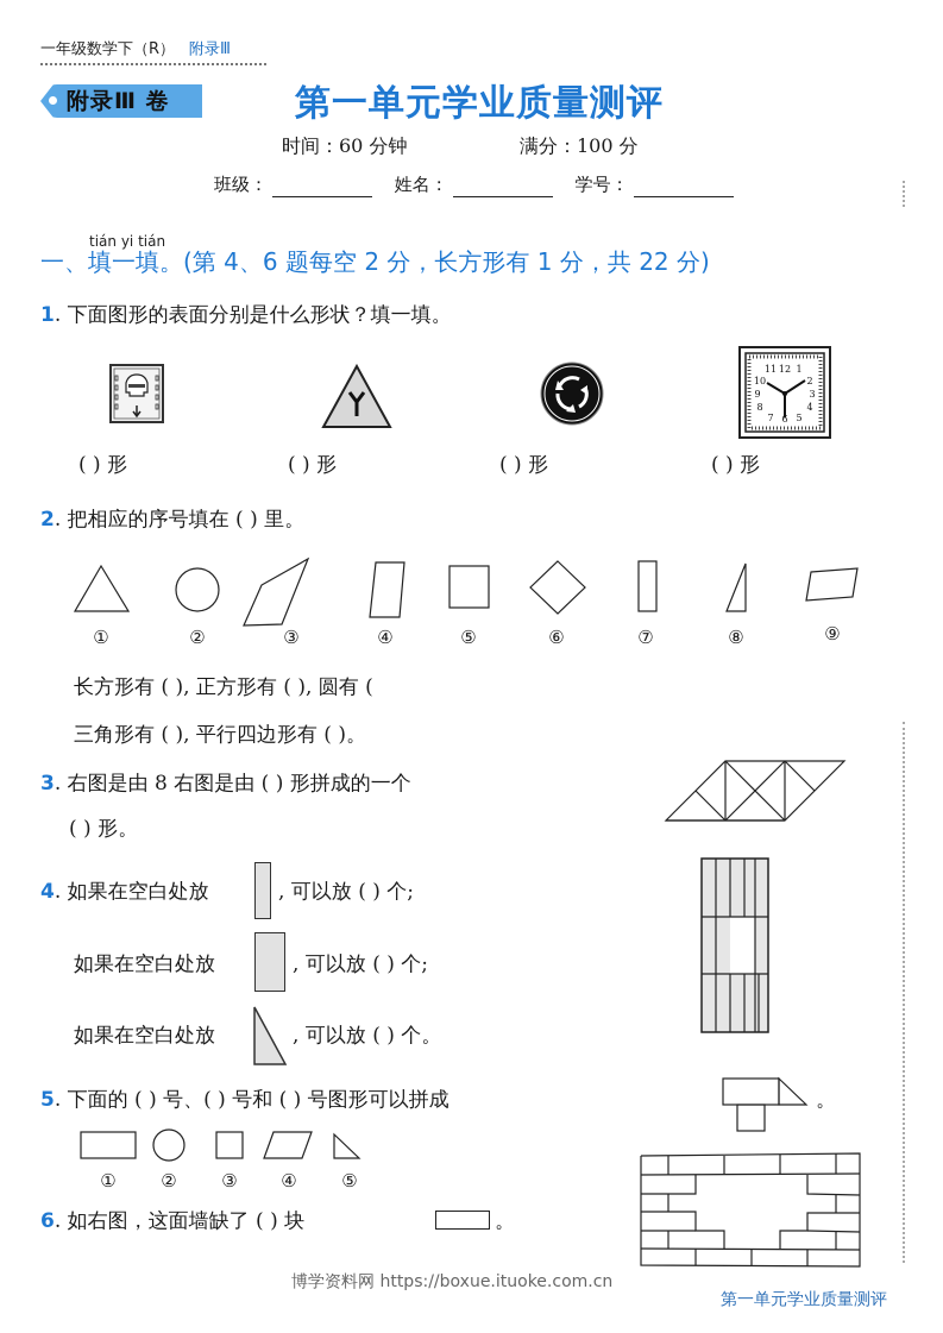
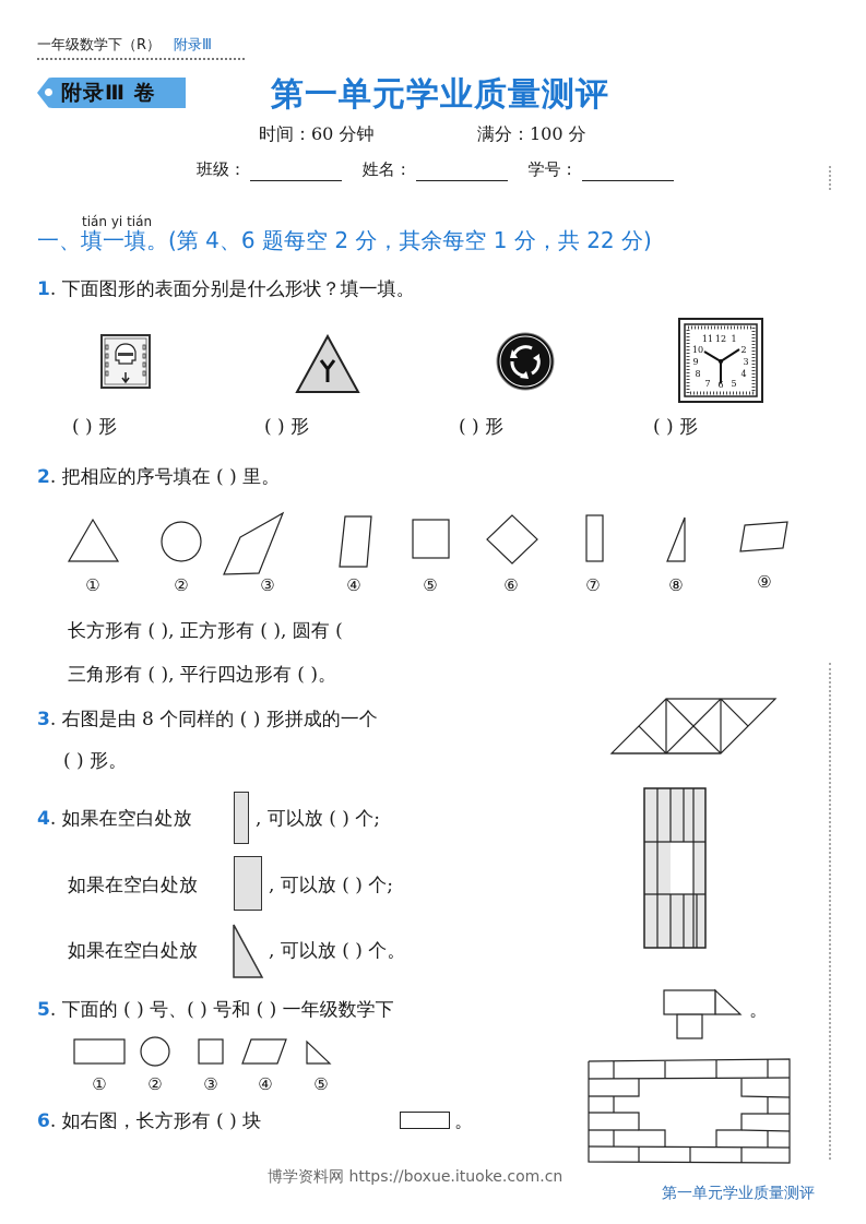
  一年级数学下（R） 附录Ⅲ
  附录Ⅲ 卷
  第一单元学业质量测评
  时间：60 分钟
  满分：100 分
  班级： 姓名： 学号：
  tián yi tián
- 一、填一填。(第 4、6 题每空 2 分，长方形有 1 分，共 22 分)
+ 一、填一填。(第 4、6 题每空 2 分，其余每空 1 分，共 22 分)
  1. 下面图形的表面分别是什么形状？填一填。
  12
  1
  11
  2
  10
  3
  9
  4
  8
  5
  6
  7
  ( ) 形
  ( ) 形
  ( ) 形
  ( ) 形
  2. 把相应的序号填在 ( ) 里。
  ①
  ②
  ③
  ④
  ⑤
  ⑥
  ⑦
  ⑧
  ⑨
  长方形有 ( ), 正方形有 ( ), 圆有 (
  三角形有 ( ), 平行四边形有 ( )。
- 3. 右图是由 8 右图是由 ( ) 形拼成的一个
+ 3. 右图是由 8 个同样的 ( ) 形拼成的一个
  ( ) 形。
  4. 如果在空白处放
  , 可以放 ( ) 个;
  如果在空白处放
  , 可以放 ( ) 个;
  如果在空白处放
  , 可以放 ( ) 个。
- 5. 下面的 ( ) 号、( ) 号和 ( ) 号图形可以拼成
+ 5. 下面的 ( ) 号、( ) 号和 ( ) 一年级数学下
  。
  ①
  ②
  ③
  ④
  ⑤
- 6. 如右图，这面墙缺了 ( ) 块
+ 6. 如右图，长方形有 ( ) 块
  。
  博学资料网 https://boxue.ituoke.com.cn
  第一单元学业质量测评
